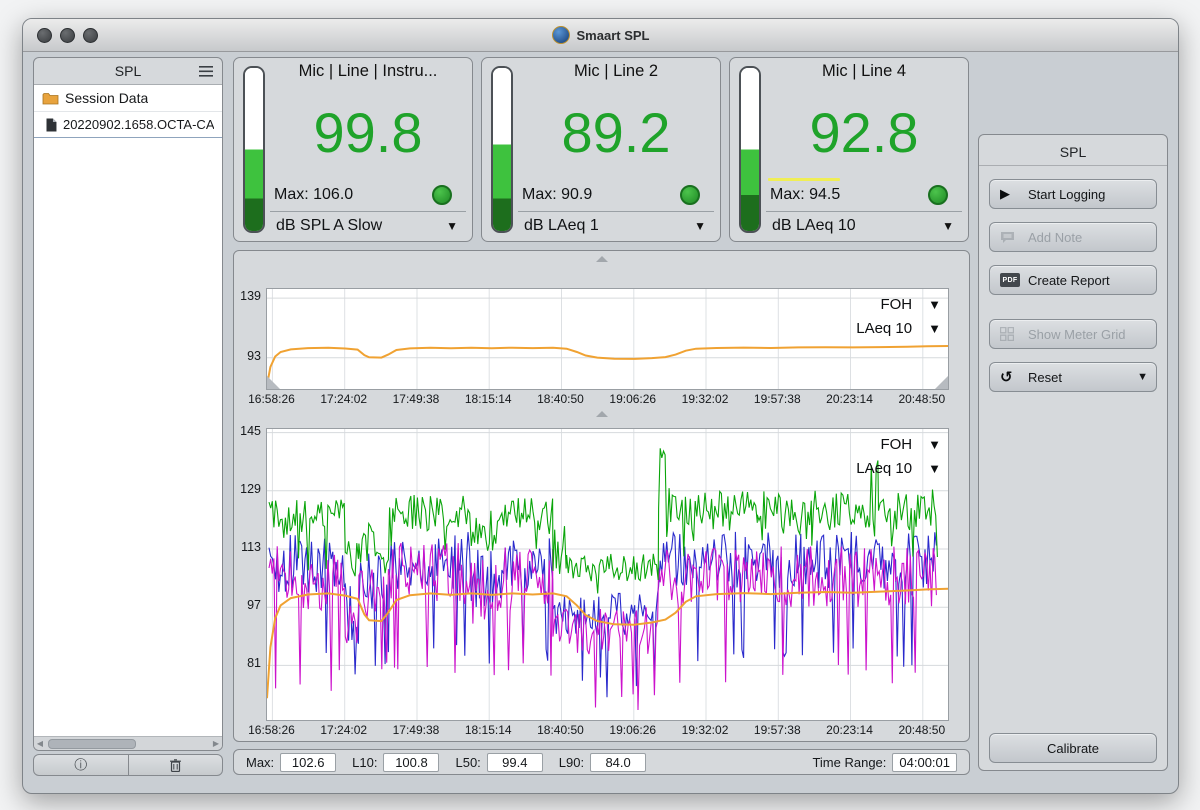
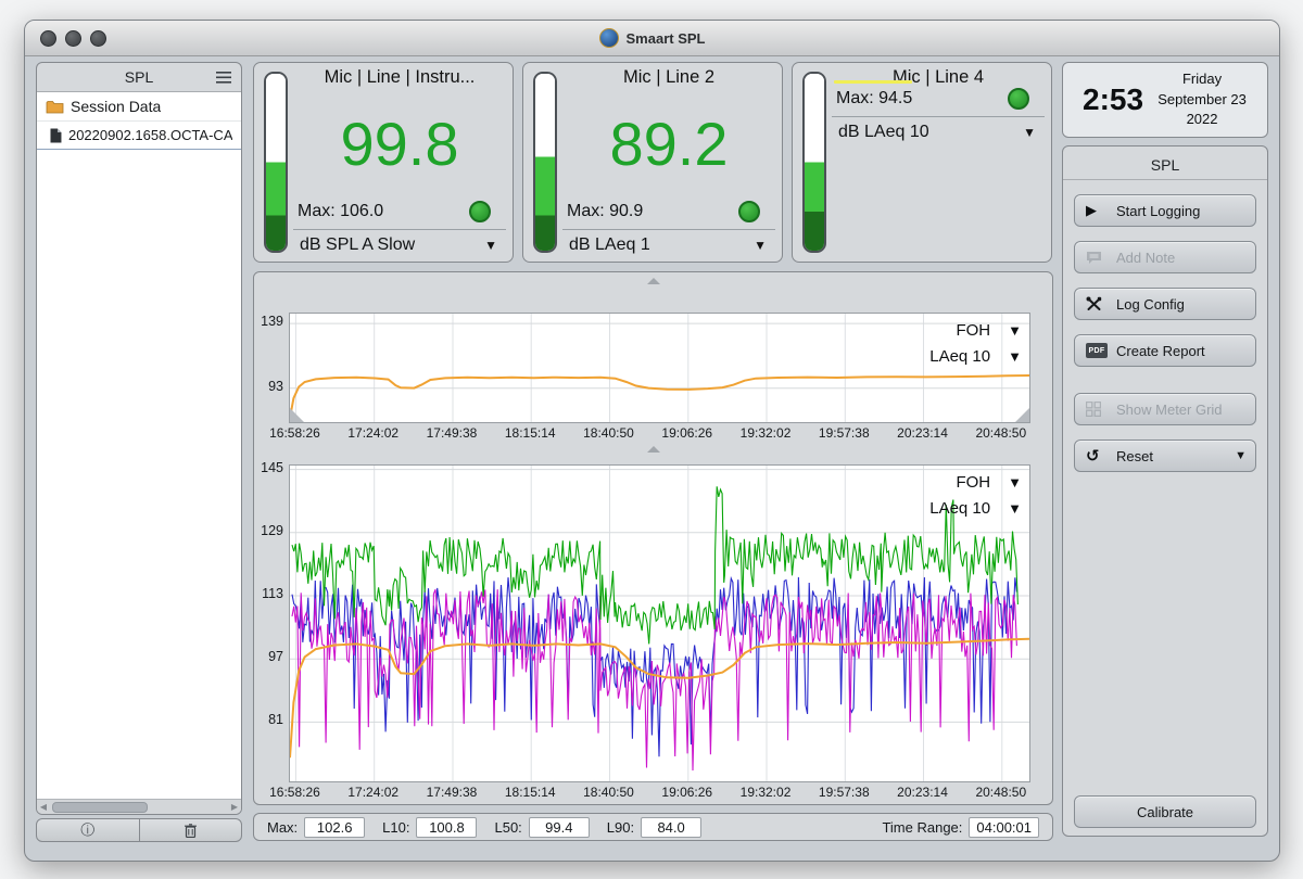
  Smaart SPL
  SPL
  Session Data
  20220902.1658.OCTA-CA
  ◀
  ▶
  ⓘ
  Mic | Line | Instru...
  99.8
  Max: 106.0
  dB SPL A Slow
  ▼
  Mic | Line 2
  89.2
  Max: 90.9
  dB LAeq 1
  ▼
  Mic | Line 4
- 92.8
  Max: 94.5
  dB LAeq 10
  ▼
  139
  93
  FOH
  ▼
  LAeq 10
  ▼
  16:58:26
  17:24:02
  17:49:38
  18:15:14
  18:40:50
  19:06:26
  19:32:02
  19:57:38
  20:23:14
  20:48:50
  145
  129
  113
  97
  81
  FOH
  ▼
  LAeq 10
  ▼
  16:58:26
  17:24:02
  17:49:38
  18:15:14
  18:40:50
  19:06:26
  19:32:02
  19:57:38
  20:23:14
  20:48:50
  Max:
  102.6
  L10:
  100.8
  L50:
  99.4
  L90:
  84.0
  Time Range:
  04:00:01
+ 2:53
+ Friday
+ September 23
+ 2022
  SPL
  ▶
  Start Logging
  Add Note
+ Log Config
  Create Report
  Show Meter Grid
  ↺
  Reset
  ▼
  Calibrate
